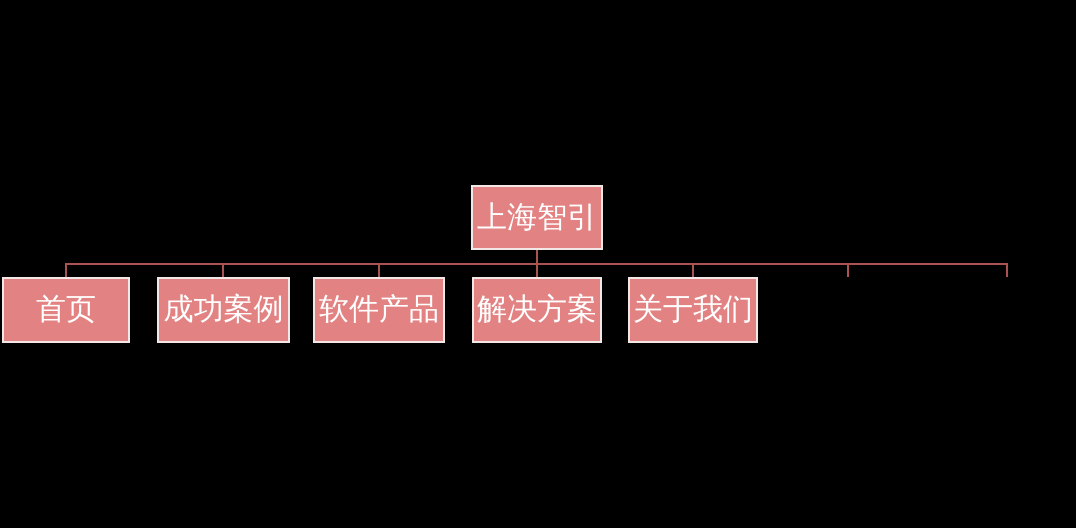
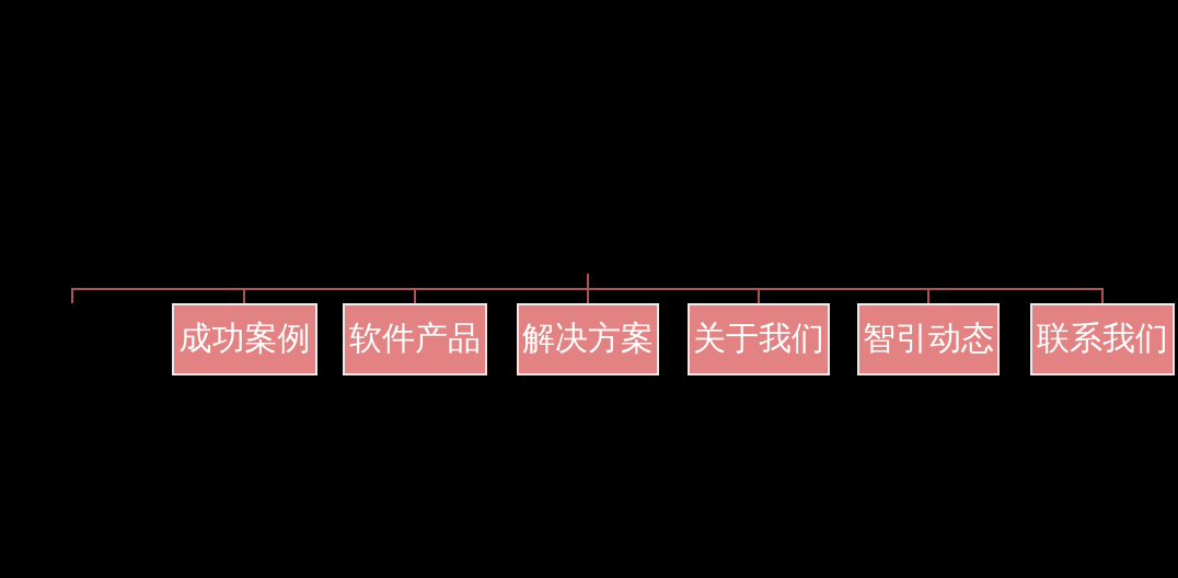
- 上海智引
- 首页
  成功案例
  软件产品
  解决方案
  关于我们
+ 智引动态
+ 联系我们
